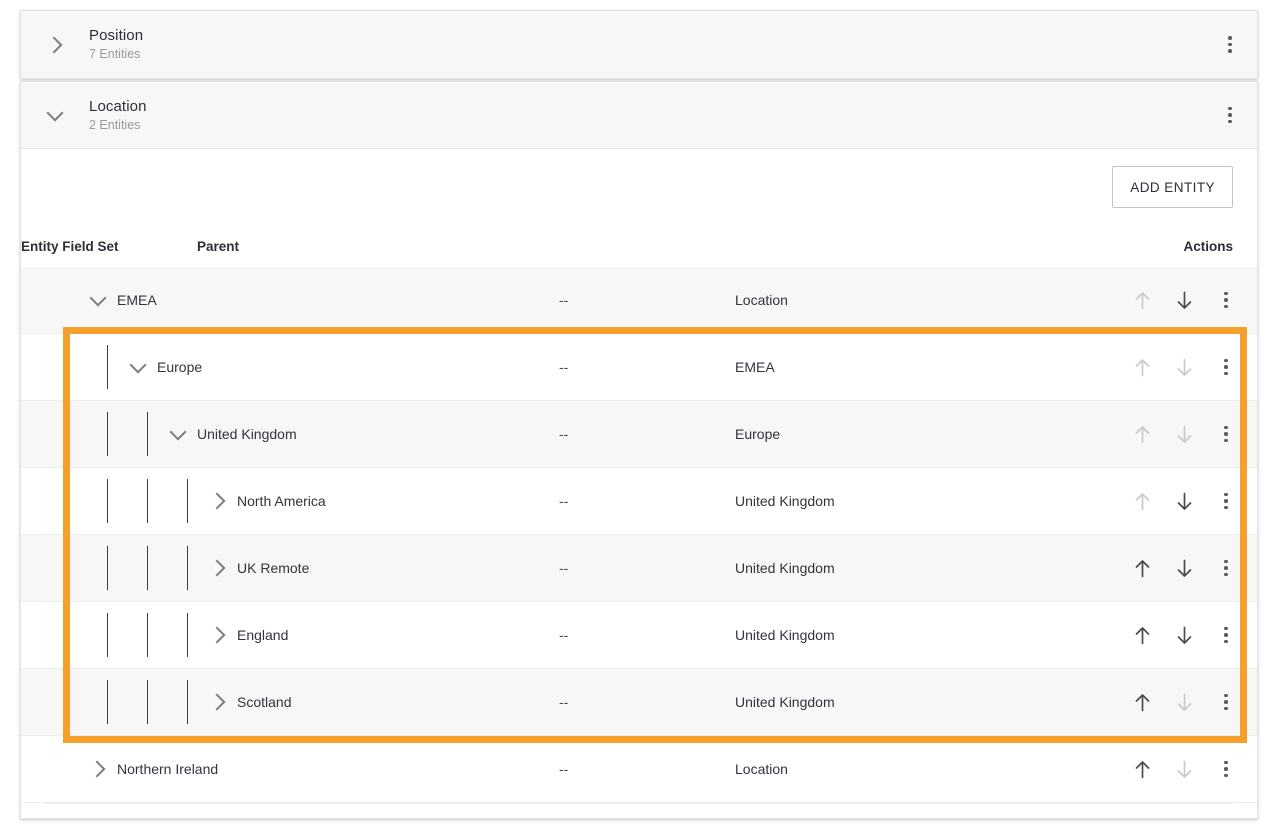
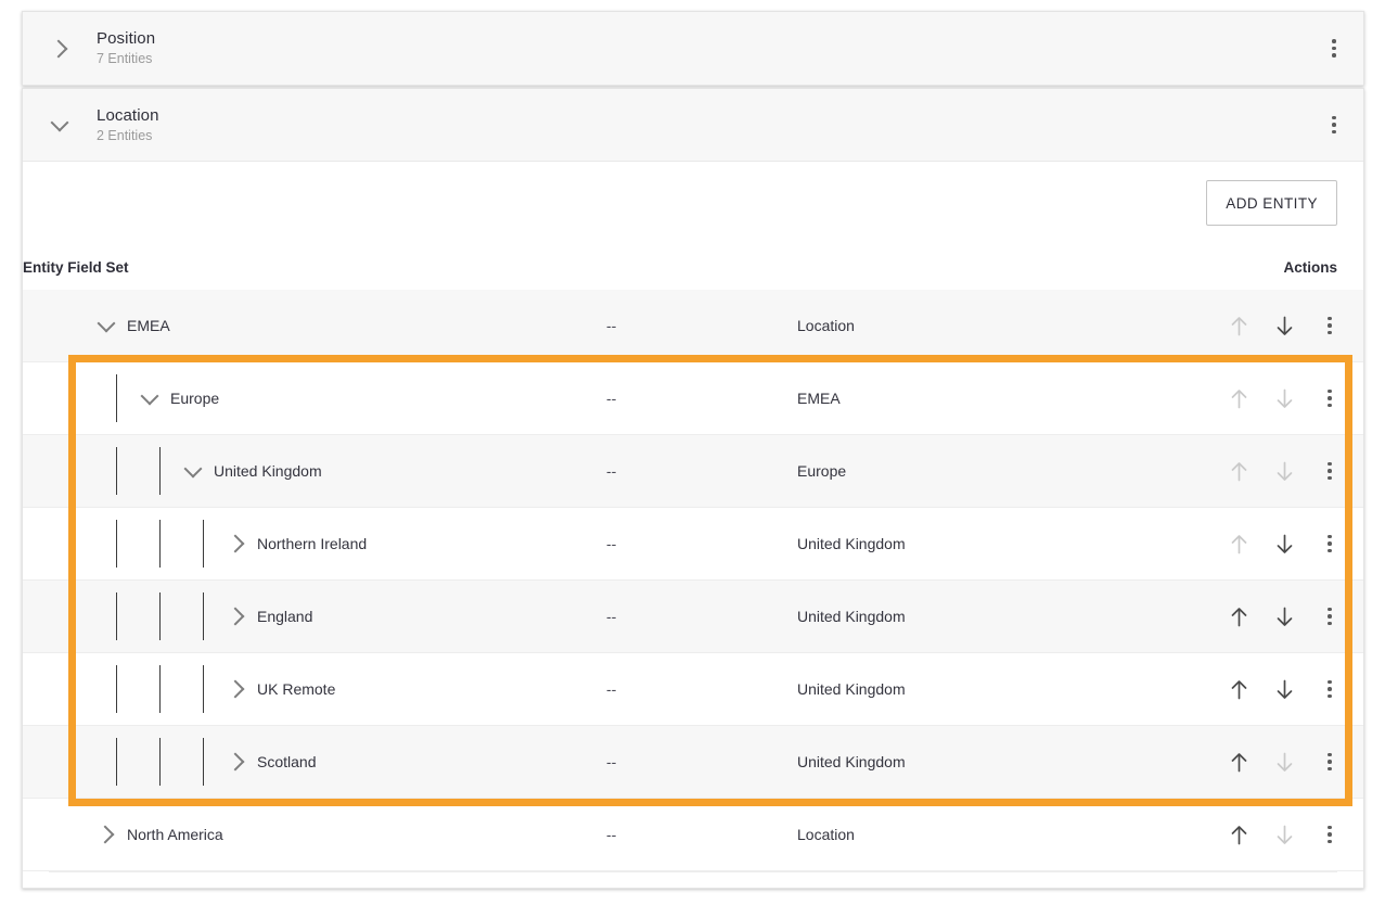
  Position
  7 Entities
  Location
  2 Entities
  ADD ENTITY
  Entity Field Set
- Parent
  Actions
  EMEA
  --
  Location
  Europe
  --
  EMEA
  United Kingdom
  --
  Europe
- North America
+ Northern Ireland
  --
  United Kingdom
- UK Remote
+ England
  --
  United Kingdom
- England
+ UK Remote
  --
  United Kingdom
  Scotland
  --
  United Kingdom
- Northern Ireland
+ North America
  --
  Location
